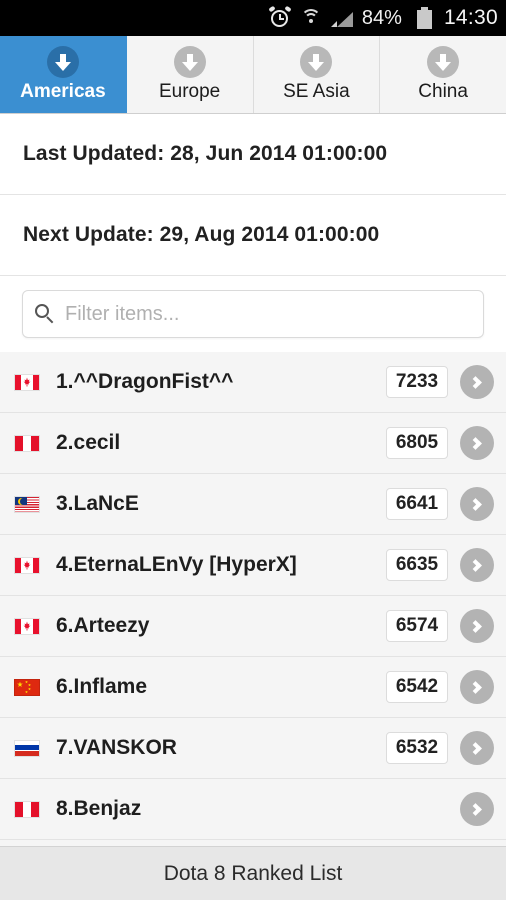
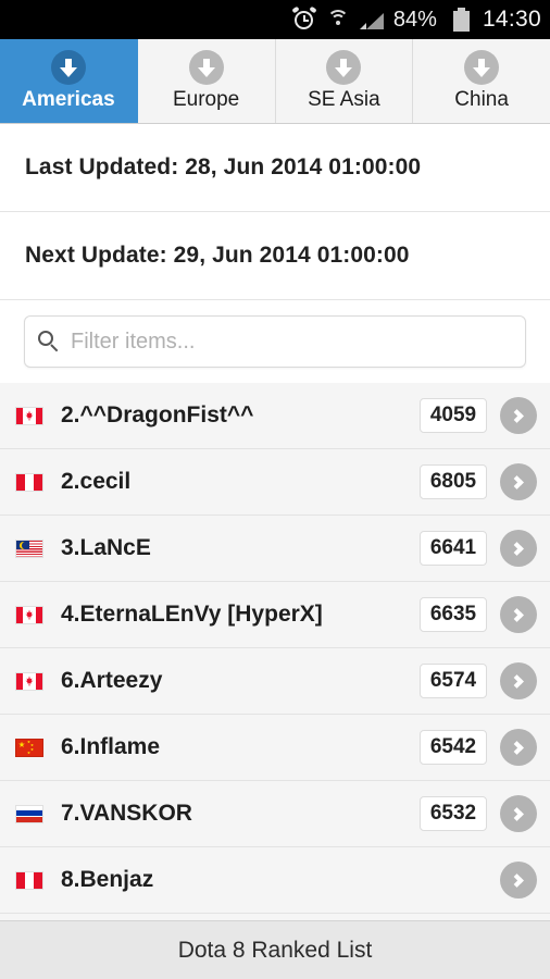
  84%
  14:30
  Americas
  Europe
  SE Asia
  China
  Last Updated: 28, Jun 2014 01:00:00
- Next Update: 29, Aug 2014 01:00:00
+ Next Update: 29, Jun 2014 01:00:00
  Filter items...
- 1.^^DragonFist^^
+ 2.^^DragonFist^^
- 7233
+ 4059
  2.cecil
  6805
  3.LaNcE
  6641
  4.EternaLEnVy [HyperX]
  6635
  6.Arteezy
  6574
  6.Inflame
  6542
  7.VANSKOR
  6532
  8.Benjaz
  Dota 8 Ranked List
